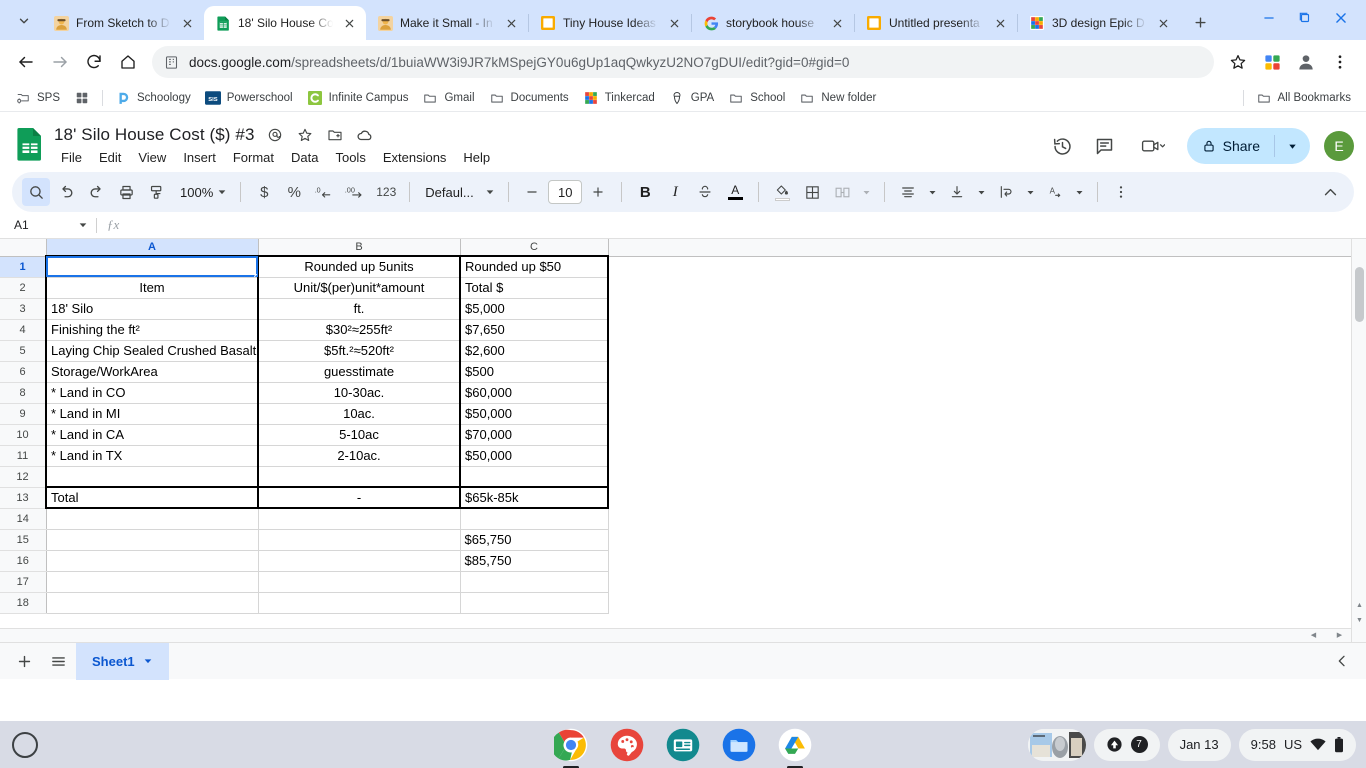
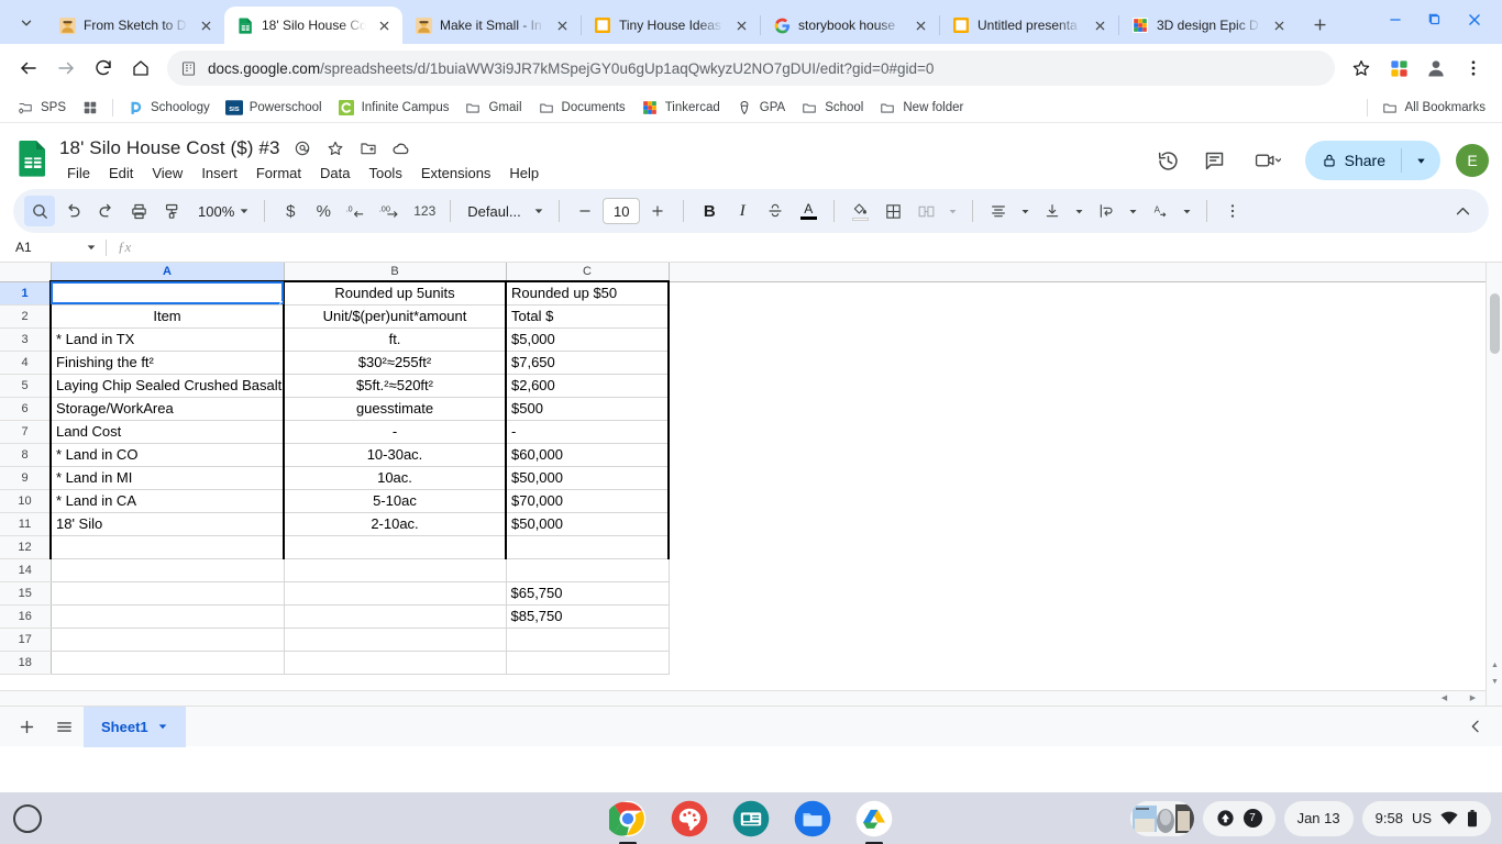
  From Sketch to D
  18' Silo House Co
  Make it Small - In
  Tiny House Ideas
  storybook house
  Untitled presenta
  3D design Epic D
  docs.google.com/spreadsheets/d/1buiaWW3i9JR7kMSpejGY0u6gUp1aqQwkyzU2NO7gDUI/edit?gid=0#gid=0
  SPS
  Schoology
  Powerschool
  Infinite Campus
  Gmail
  Documents
  Tinkercad
  GPA
  School
  New folder
  All Bookmarks
  18' Silo House Cost ($) #3
  File
  Edit
  View
  Insert
  Format
  Data
  Tools
  Extensions
  Help
  Share
  E
  100%
  $
  %
  .0
  .00
  123
  Defaul...
  10
  B
  I
  A
  A
  A1
  ƒx
  	A	B	C
  1		Rounded up 5units	Rounded up $50
  2	Item	Unit/$(per)unit*amount	Total $
- 3	18' Silo	ft.	$5,000
+ 3	* Land in TX	ft.	$5,000
  4	Finishing the ft²	$30²≈255ft²	$7,650
  5	Laying Chip Sealed Crushed Basalt	$5ft.²≈520ft²	$2,600
  6	Storage/WorkArea	guesstimate	$500
+ 7	Land Cost	-	-
  8	* Land in CO	10-30ac.	$60,000
  9	* Land in MI	10ac.	$50,000
  10	* Land in CA	5-10ac	$70,000
- 11	* Land in TX	2-10ac.	$50,000
+ 11	18' Silo	2-10ac.	$50,000
  12
- 13	Total	-	$65k-85k
  14
  15			$65,750
  16			$85,750
  17
  18
  Sheet1
  7
  Jan 13
  9:58
  US
